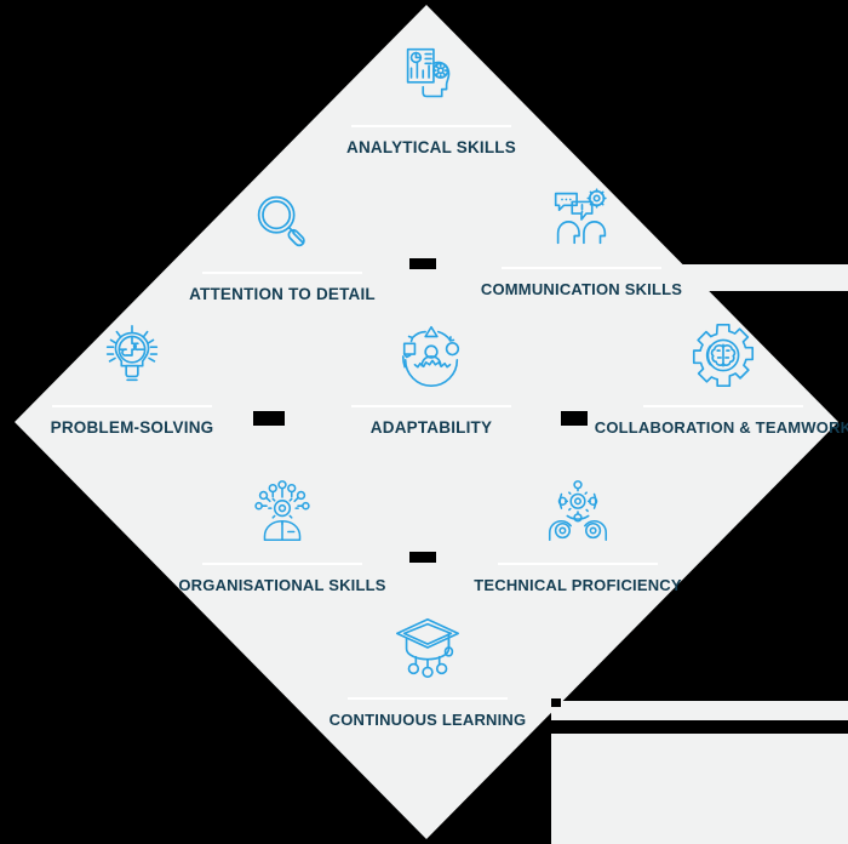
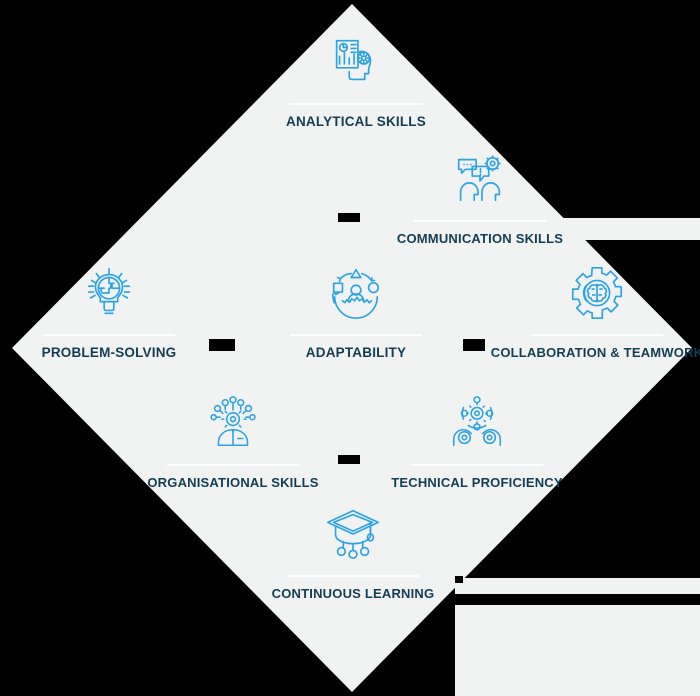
  ANALYTICAL SKILLS
- ATTENTION TO DETAIL
  COMMUNICATION SKILLS
  PROBLEM-SOLVING
  ADAPTABILITY
  COLLABORATION & TEAMWORK
  ORGANISATIONAL SKILLS
  TECHNICAL PROFICIENCY
  CONTINUOUS LEARNING
